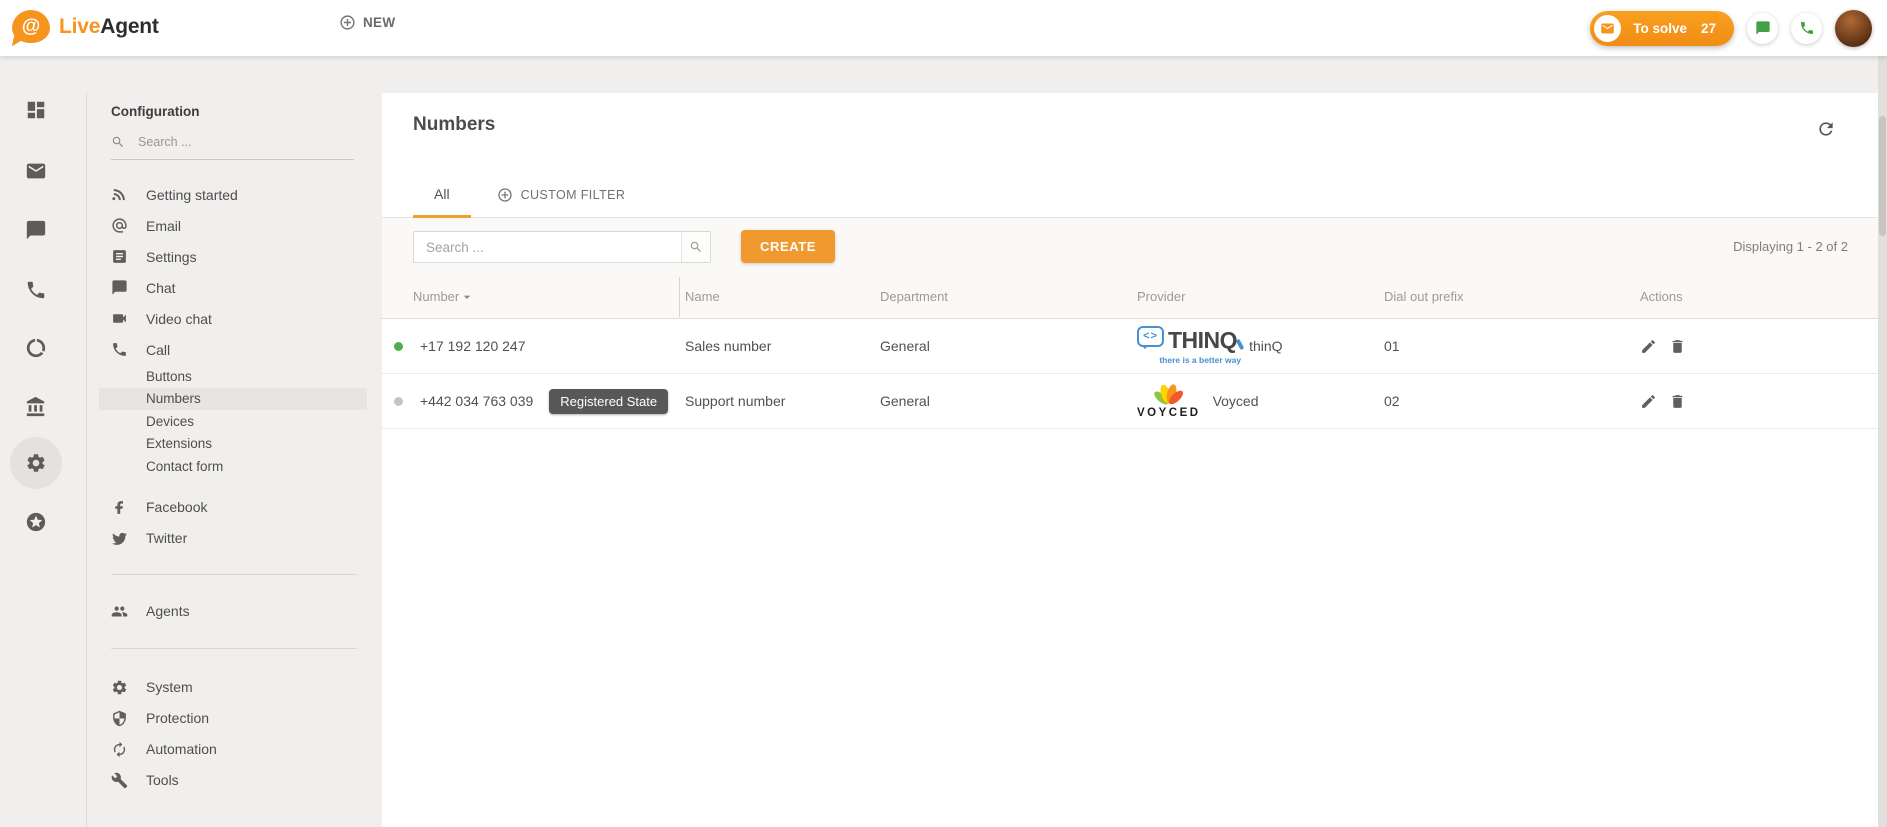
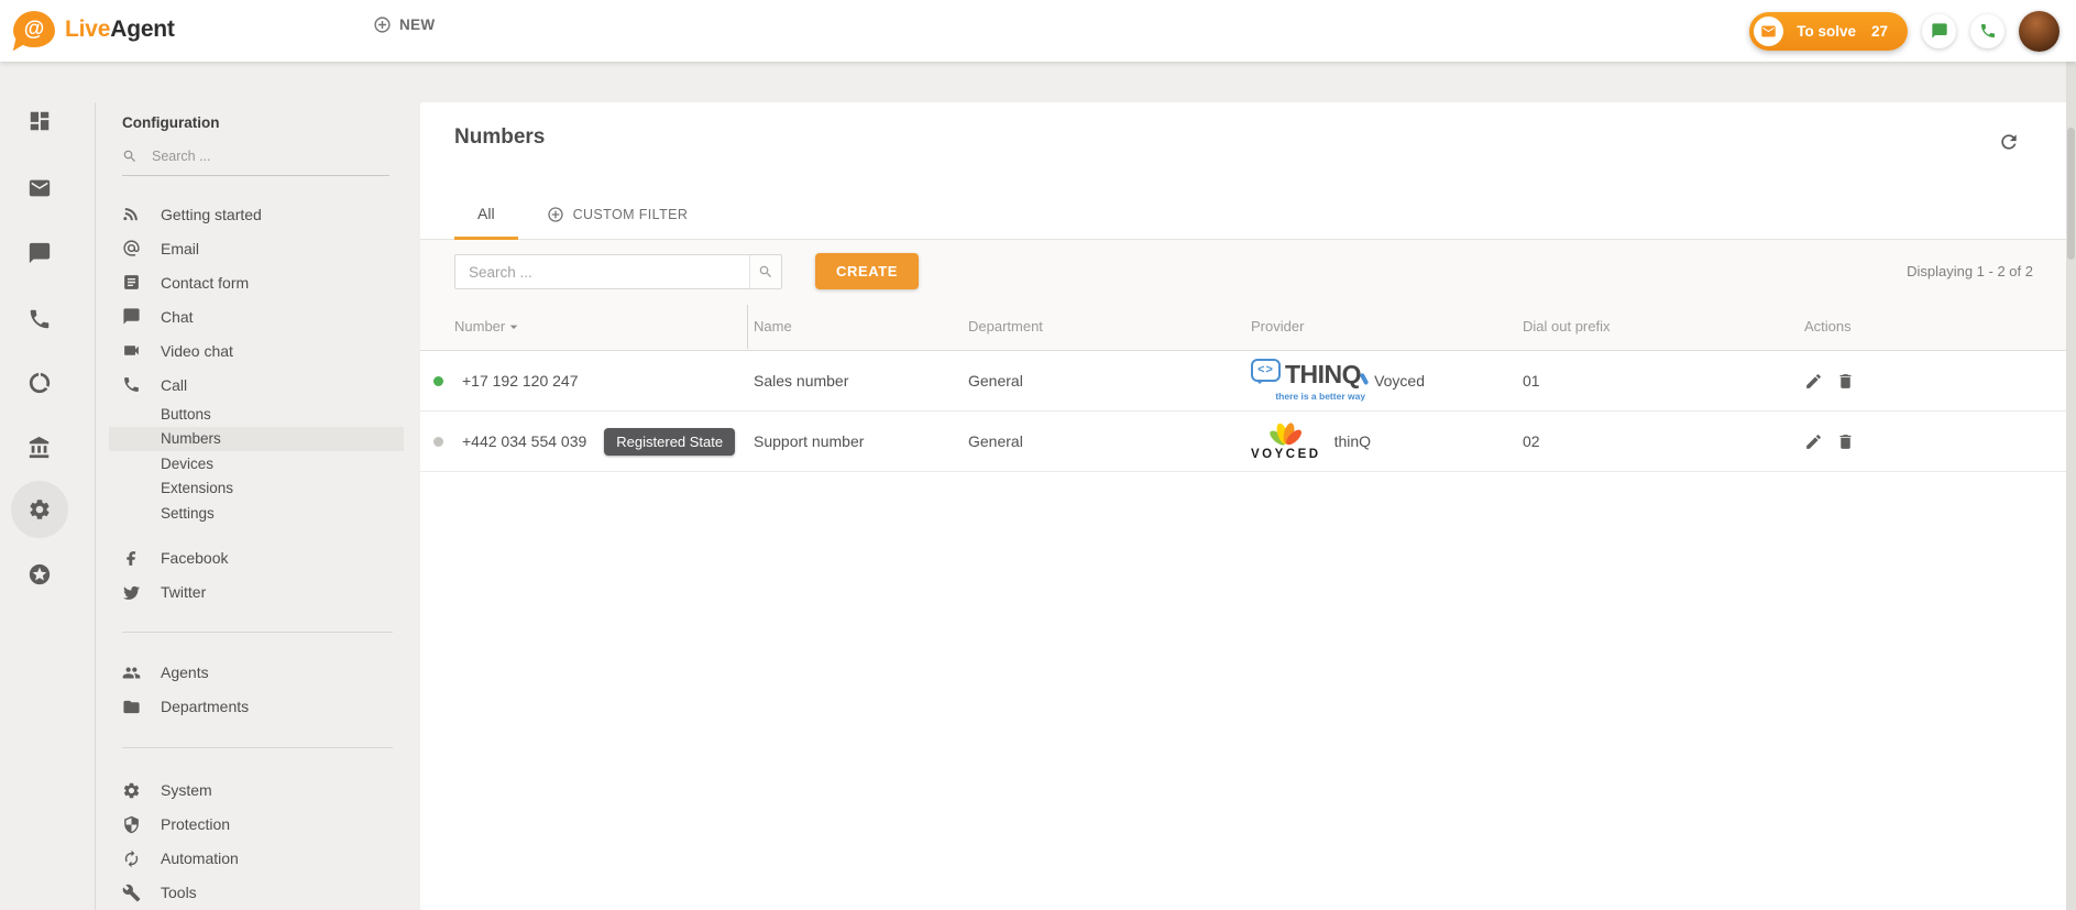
  @
  LiveAgent
  NEW
  To solve
  27
  Configuration
  Search ...
  Getting started
  Email
- Settings
+ Contact form
  Chat
  Video chat
  Call
  Buttons
  Numbers
  Devices
  Extensions
- Contact form
+ Settings
  Facebook
  Twitter
  Agents
+ Departments
  System
  Protection
  Automation
  Tools
  Numbers
  All
  CUSTOM FILTER
  Search ...
  CREATE
  Displaying 1 - 2 of 2
  Number
  Name
  Department
  Provider
  Dial out prefix
  Actions
  +17 192 120 247
  Sales number
  General
  <>
  THINQ
  there is a better way
- thinQ
+ Voyced
  01
- +442 034 763 039
+ +442 034 554 039
  Registered State
  Support number
  General
  VOYCED
- Voyced
+ thinQ
  02
